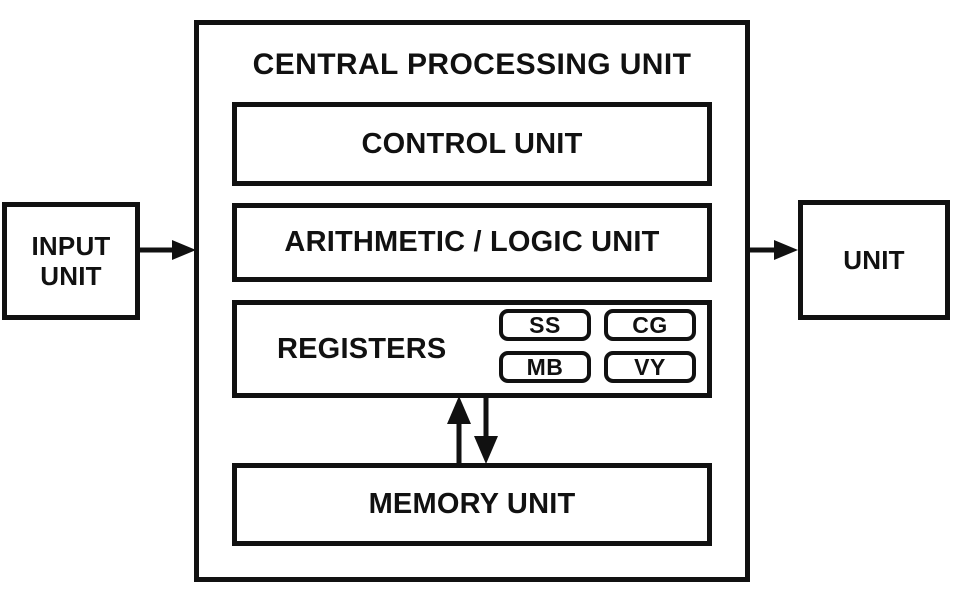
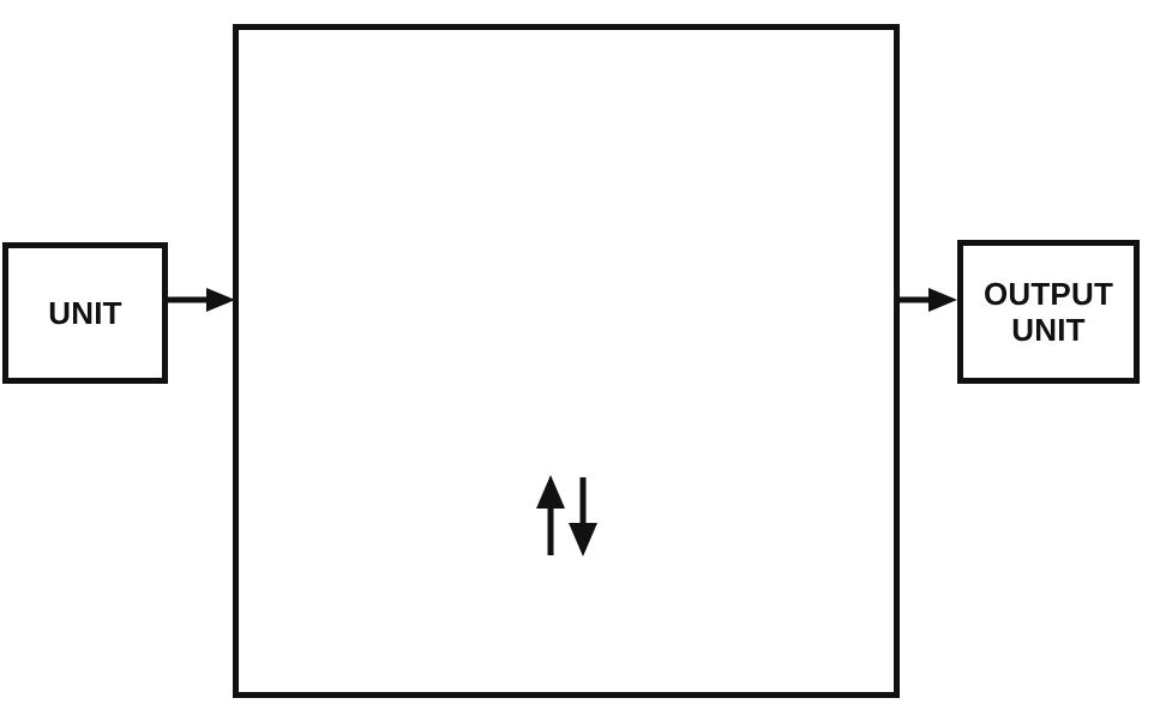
- CENTRAL PROCESSING UNIT
- CONTROL UNIT
- ARITHMETIC / LOGIC UNIT
- REGISTERS
- SS
- CG
- MB
- VY
- MEMORY UNIT
- INPUT
  UNIT
+ OUTPUT
  UNIT
